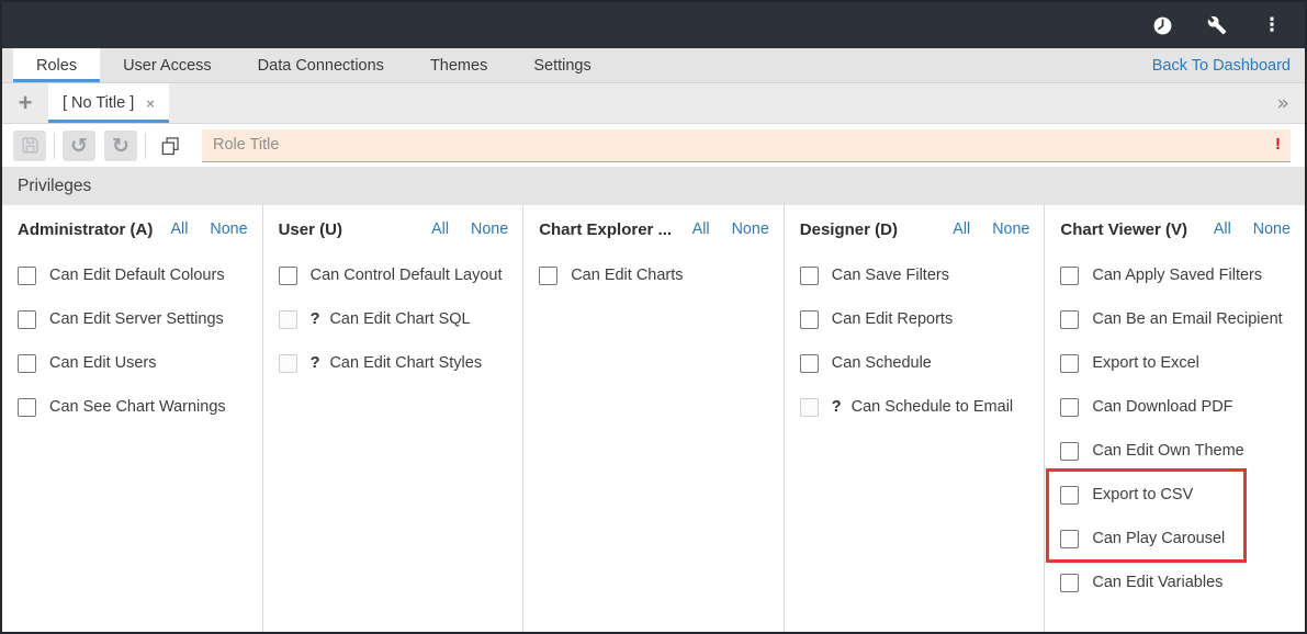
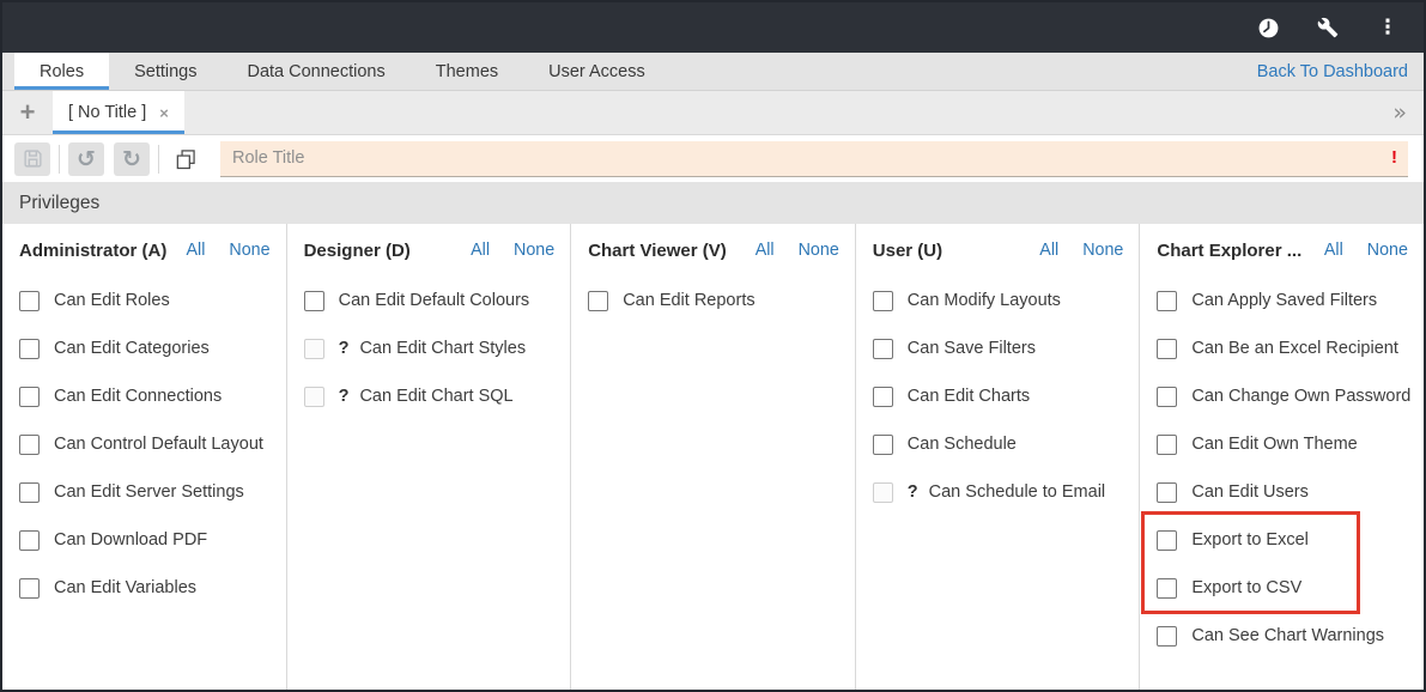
  ⋮
  Roles
- User Access
+ Settings
  Data Connections
  Themes
- Settings
+ User Access
  Back To Dashboard
  +
  [ No Title ]
  ×
  »
  ↺
  ↻
  Role Title
  !
  Privileges
  Administrator (A)
  All
  None
+ Can Edit Roles
+ Can Edit Categories
+ Can Edit Connections
- Can Edit Default Colours
+ Can Control Default Layout
  Can Edit Server Settings
- Can Edit Users
+ Can Download PDF
- Can See Chart Warnings
+ Can Edit Variables
- User (U)
+ Designer (D)
  All
  None
- Can Control Default Layout
+ Can Edit Default Colours
  ?
- Can Edit Chart SQL
+ Can Edit Chart Styles
  ?
- Can Edit Chart Styles
+ Can Edit Chart SQL
- Chart Explorer ...
+ Chart Viewer (V)
  All
  None
- Can Edit Charts
+ Can Edit Reports
- Designer (D)
+ User (U)
  All
  None
+ Can Modify Layouts
  Can Save Filters
- Can Edit Reports
+ Can Edit Charts
  Can Schedule
  ?
  Can Schedule to Email
- Chart Viewer (V)
+ Chart Explorer ...
  All
  None
  Can Apply Saved Filters
- Can Be an Email Recipient
+ Can Be an Excel Recipient
+ Can Change Own Password
- Export to Excel
+ Can Edit Own Theme
- Can Download PDF
+ Can Edit Users
- Can Edit Own Theme
+ Export to Excel
  Export to CSV
- Can Play Carousel
- Can Edit Variables
+ Can See Chart Warnings
